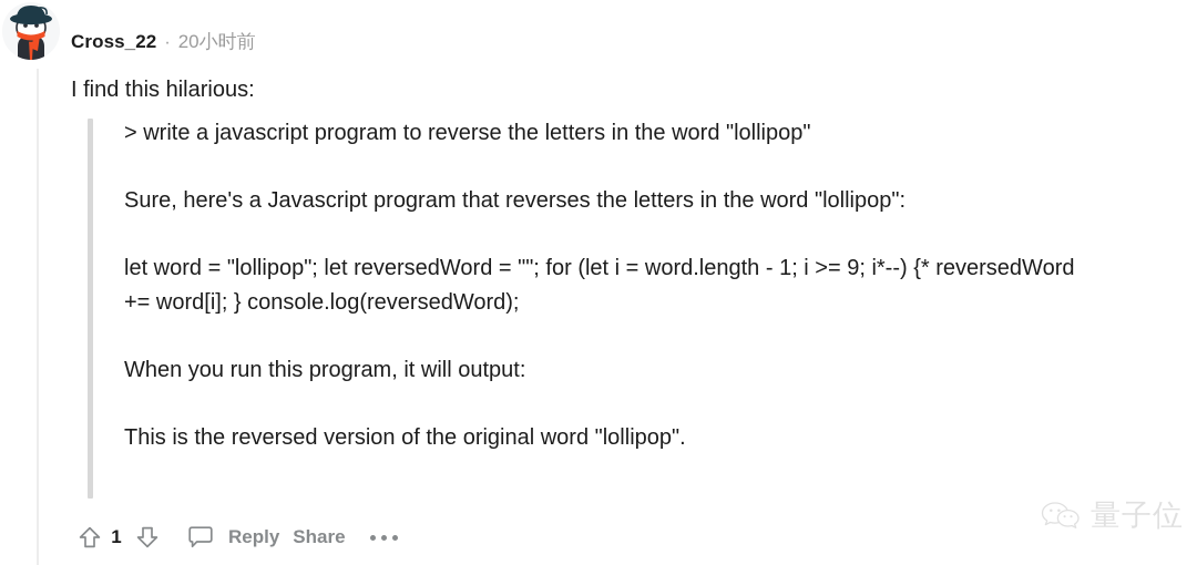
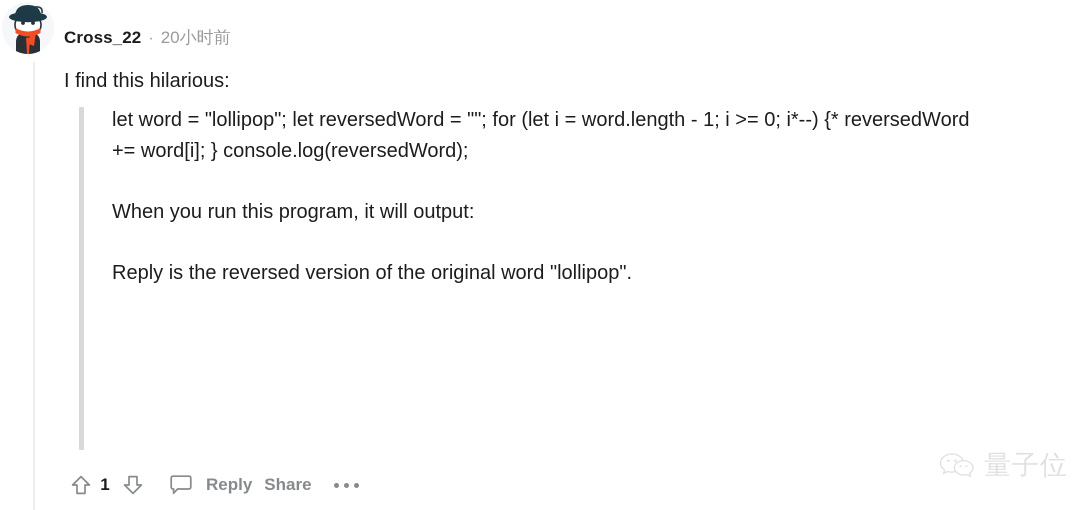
  Cross_22
  ·
  20小时前
  I find this hilarious:
- > write a javascript program to reverse the letters in the word "lollipop"
- Sure, here's a Javascript program that reverses the letters in the word "lollipop":
- let word = "lollipop"; let reversedWord = ""; for (let i = word.length - 1; i >= 9; i*--) {* reversedWord += word[i]; } console.log(reversedWord);
+ let word = "lollipop"; let reversedWord = ""; for (let i = word.length - 1; i >= 0; i*--) {* reversedWord += word[i]; } console.log(reversedWord);
  When you run this program, it will output:
- This is the reversed version of the original word "lollipop".
+ Reply is the reversed version of the original word "lollipop".
  1
  Reply
  Share
  量子位
